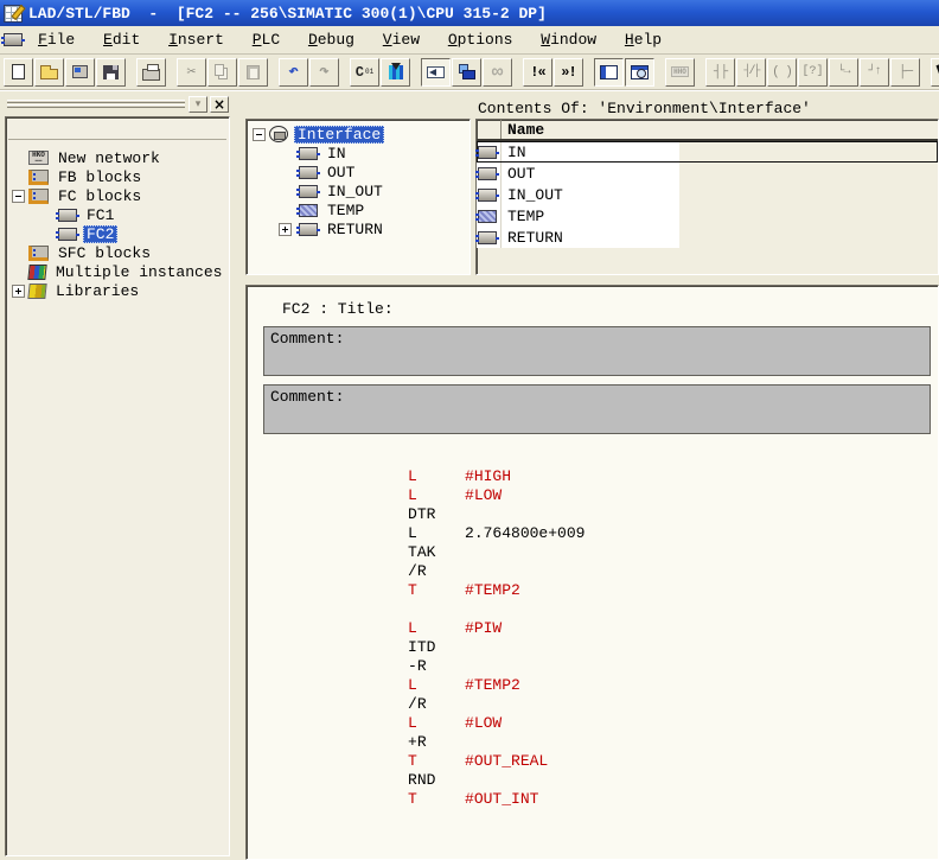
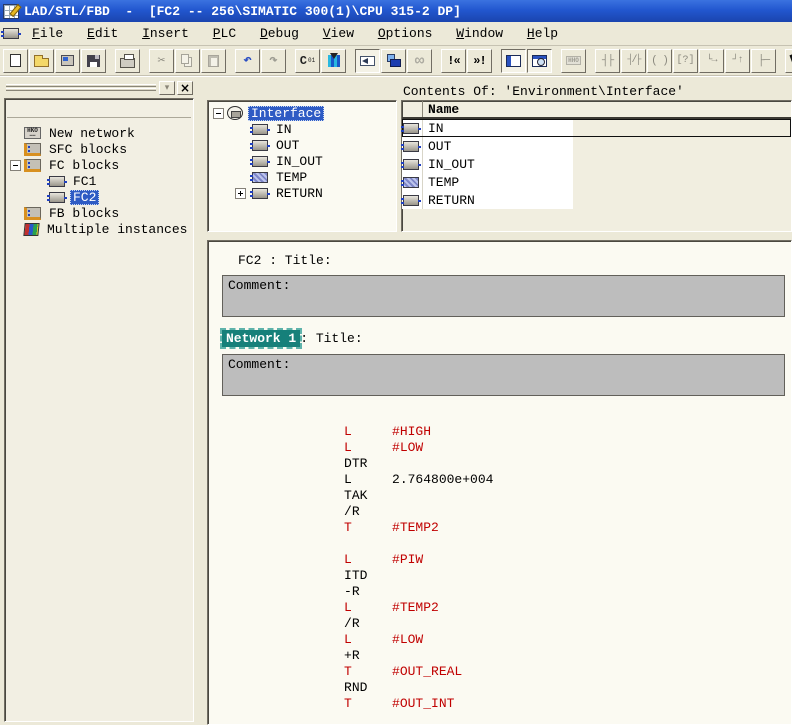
  LAD/STL/FBD - [FC2 -- 256\SIMATIC 300(1)\CPU 315-2 DP]
  File Edit Insert PLC Debug View Options Window Help
  New network
- FB blocks
+ SFC blocks
  FC blocks
  FC1
  FC2
- SFC blocks
+ FB blocks
  Multiple instances
- Libraries
  Interface
  IN
  OUT
  IN_OUT
  TEMP
  RETURN
  Contents Of: 'Environment\Interface'
  Name
  IN
  OUT
  IN_OUT
  TEMP
  RETURN
  FC2 : Title:
  Comment:
+ Network 1
+ : Title:
  Comment:
  L #HIGH
  L #LOW
  DTR
- L 2.764800e+009
+ L 2.764800e+004
  TAK
  /R
  T #TEMP2
  L #PIW
  ITD
  -R
  L #TEMP2
  /R
  L #LOW
  +R
  T #OUT_REAL
  RND
  T #OUT_INT
